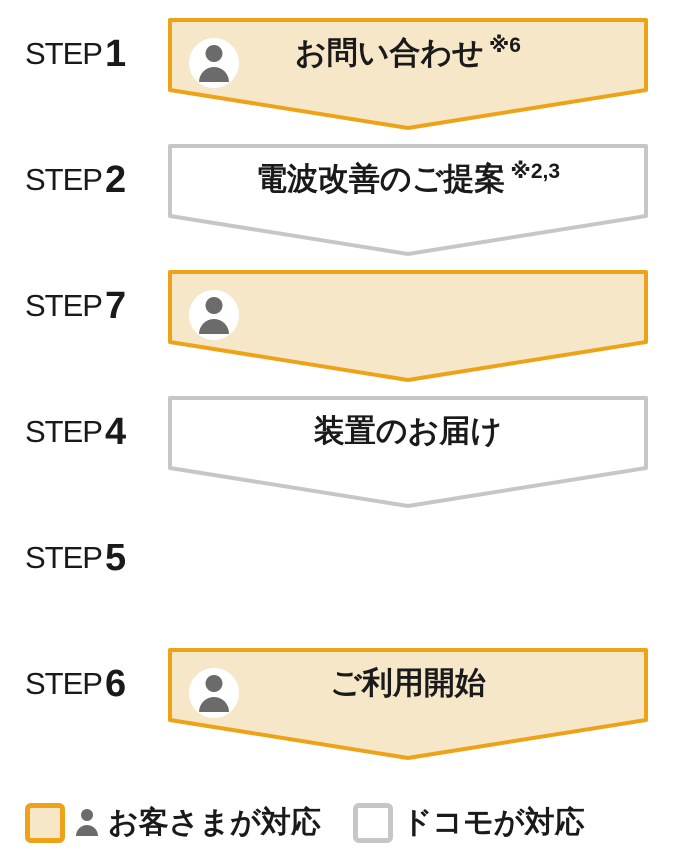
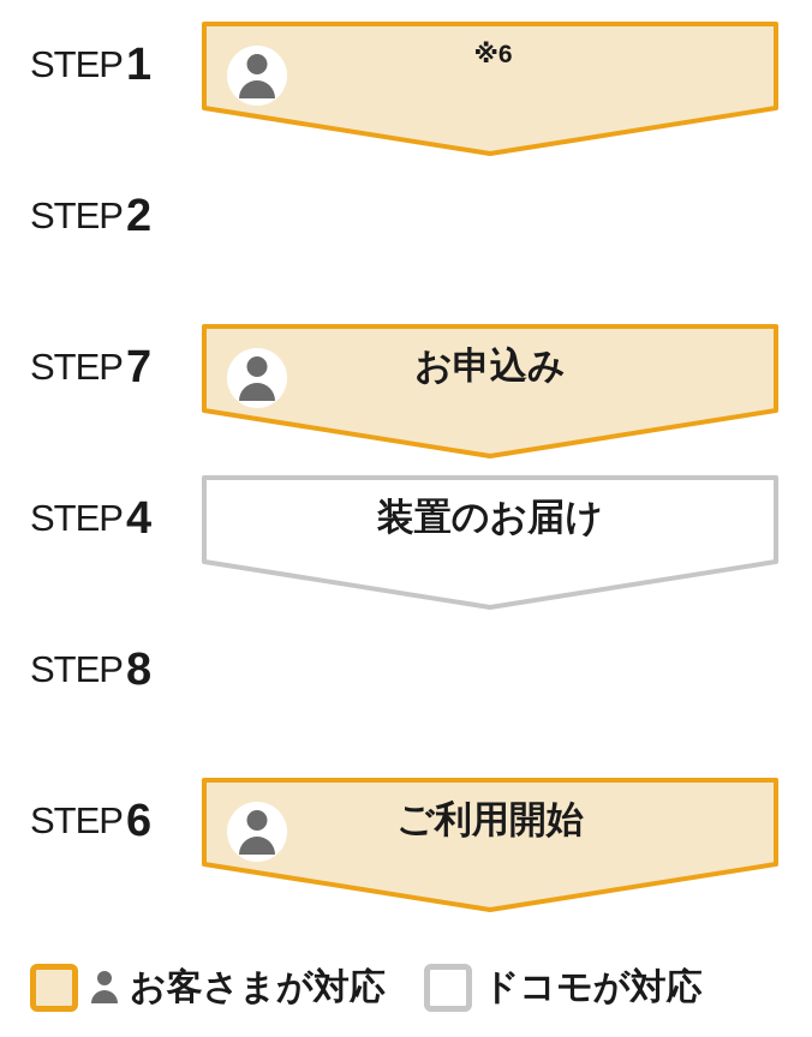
  STEP
  1
- お問い合わせ
  ※6
  STEP
  2
- 電波改善のご提案
- ※2,3
  STEP
  7
+ お申込み
  STEP
  4
  装置のお届け
  STEP
- 5
+ 8
  STEP
  6
  ご利用開始
  お客さまが対応
  ドコモが対応
